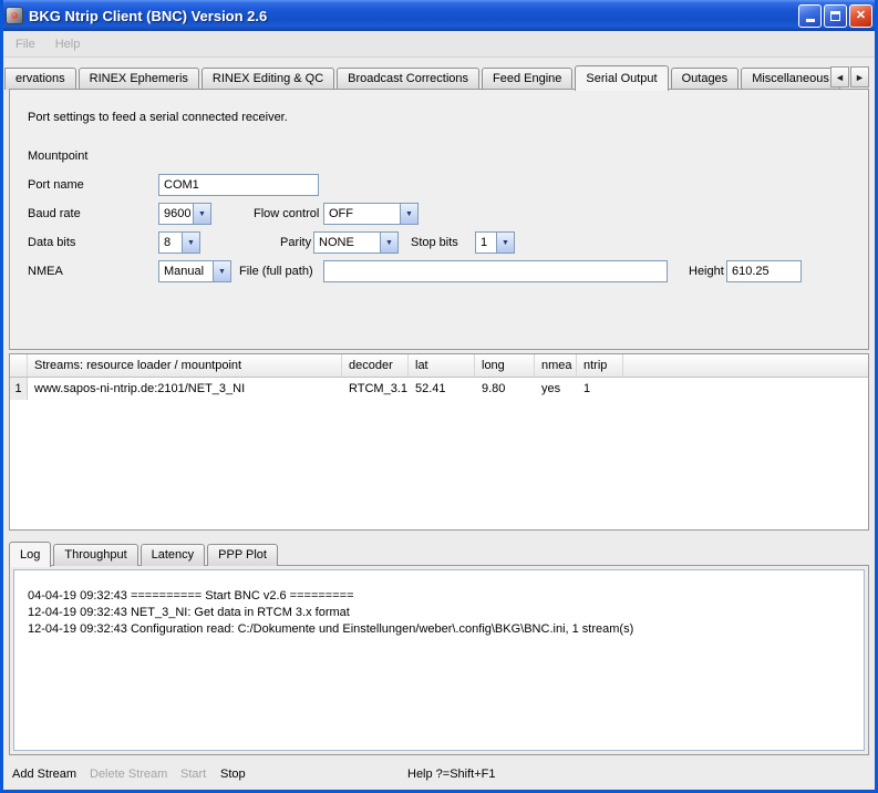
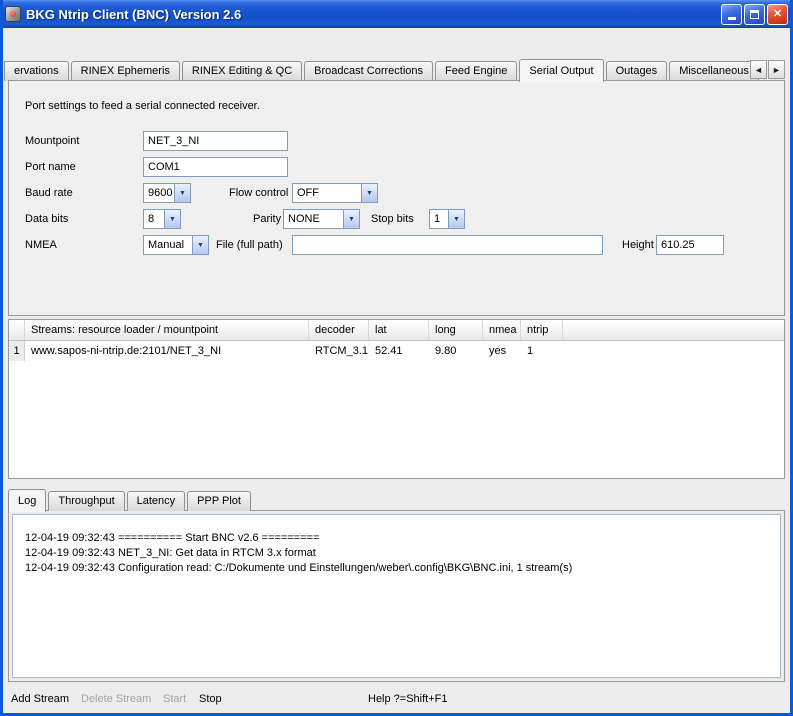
  BKG Ntrip Client (BNC) Version 2.6
  ✕
- File
- Help
  ervations
  RINEX Ephemeris
  RINEX Editing & QC
  Broadcast Corrections
  Feed Engine
  Serial Output
  Outages
  Miscellaneous
  ◄
  ►
  Port settings to feed a serial connected receiver.
  Mountpoint
+ NET_3_NI
  Port name
  COM1
  Baud rate
  9600
  Flow control
  OFF
  Data bits
  8
  Parity
  NONE
  Stop bits
  1
  NMEA
  Manual
  File (full path)
  Height
  610.25
  Streams: resource loader / mountpoint
  decoder
  lat
  long
  nmea
  ntrip
  1
  www.sapos-ni-ntrip.de:2101/NET_3_NI
  RTCM_3.1
  52.41
  9.80
  yes
  1
  Log
  Throughput
  Latency
  PPP Plot
- 04-04-19 09:32:43 ========== Start BNC v2.6 =========
+ 12-04-19 09:32:43 ========== Start BNC v2.6 =========
  12-04-19 09:32:43 NET_3_NI: Get data in RTCM 3.x format
  12-04-19 09:32:43 Configuration read: C:/Dokumente und Einstellungen/weber\.config\BKG\BNC.ini, 1 stream(s)
  Add Stream
  Delete Stream
  Start
  Stop
  Help ?=Shift+F1
